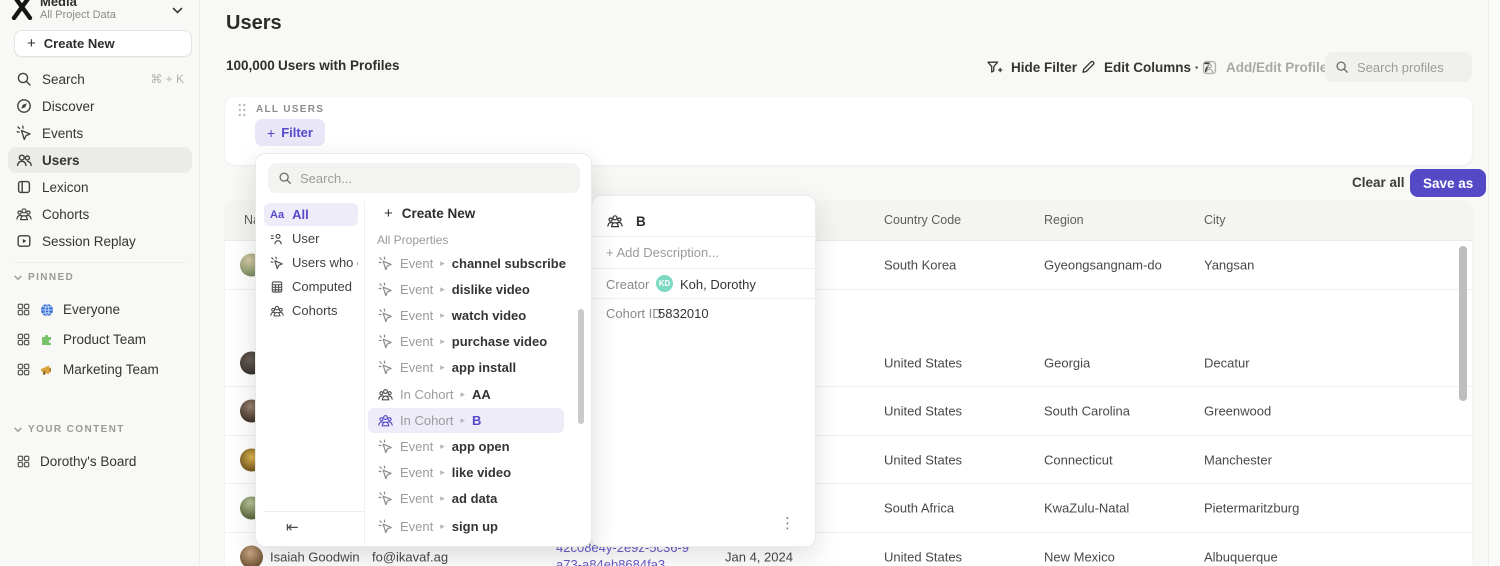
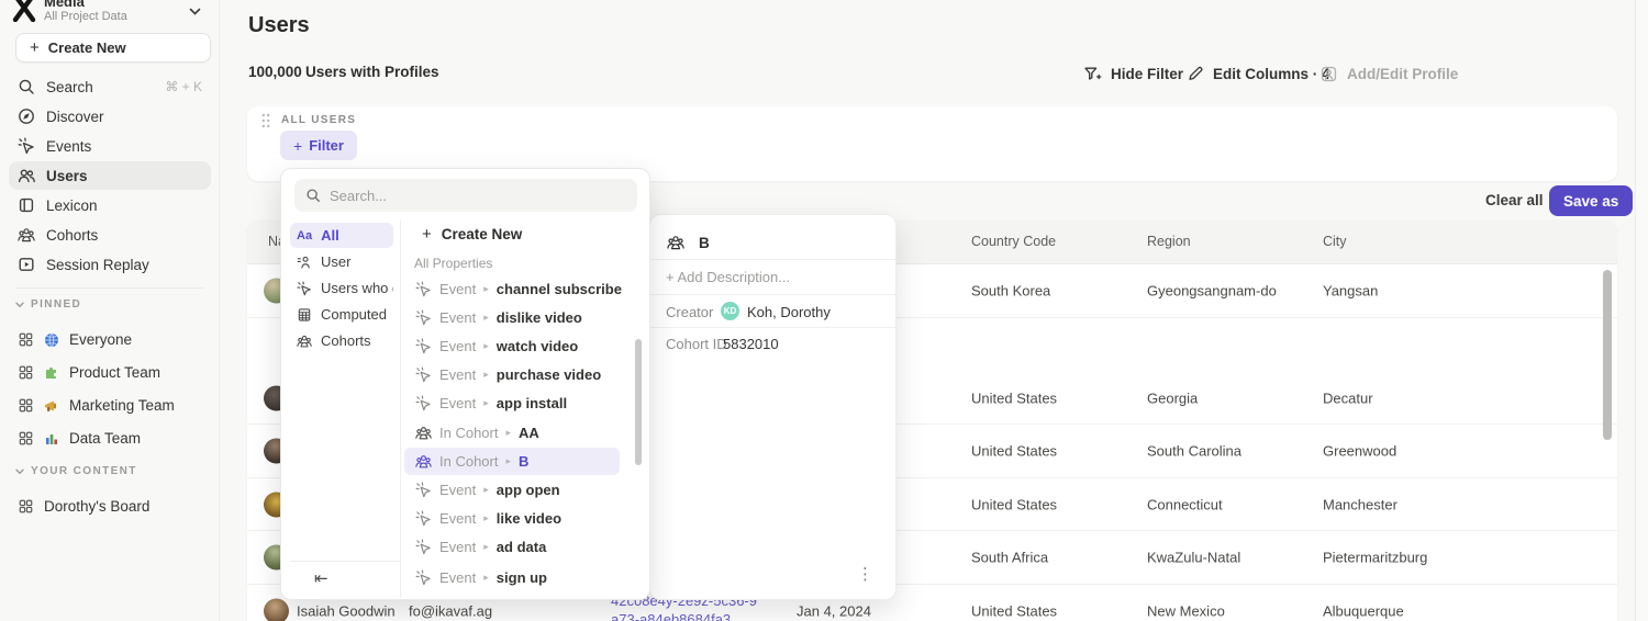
  Media
  All Project Data
  +
  Create New
  Search
  ⌘ + K
  Discover
  Events
  Users
  Lexicon
  Cohorts
  Session Replay
  PINNED
  Everyone
  Product Team
  Marketing Team
+ Data Team
  YOUR CONTENT
  Dorothy's Board
  Users
  100,000
  Users with Profiles
  Hide Filter
- Edit Columns · 7
+ Edit Columns · 4
  Add/Edit Profile
- Search profiles
  ALL USERS
  +
  Filter
  Clear all
  Save as
  Country Code
  Region
  City
  South Korea
  Gyeongsangnam-do
  Yangsan
  United States
  Georgia
  Decatur
  United States
  South Carolina
  Greenwood
  United States
  Connecticut
  Manchester
  South Africa
  KwaZulu-Natal
  Pietermaritzburg
  Isaiah Goodwin
  fo@ikavaf.ag
  42c08e4y-2e9z-5c36-9a73-a84eb8684fa3
  Jan 4, 2024
  United States
  New Mexico
  Albuquerque
  Search...
  Aa
  All
  User
  Computed
  Cohorts
  ⇤
  +
  Create New
  All Properties
  Event
  ▸
  channel subscribe
  Event
  ▸
  dislike video
  Event
  ▸
  watch video
  Event
  ▸
  purchase video
  Event
  ▸
  app install
  In Cohort
  ▸
  AA
  In Cohort
  ▸
  B
  Event
  ▸
  app open
  Event
  ▸
  like video
  Event
  ▸
  ad data
  Event
  ▸
  sign up
  B
  + Add Description...
  Creator
  KD
  Koh, Dorothy
  Cohort ID
  5832010
  ⋮
